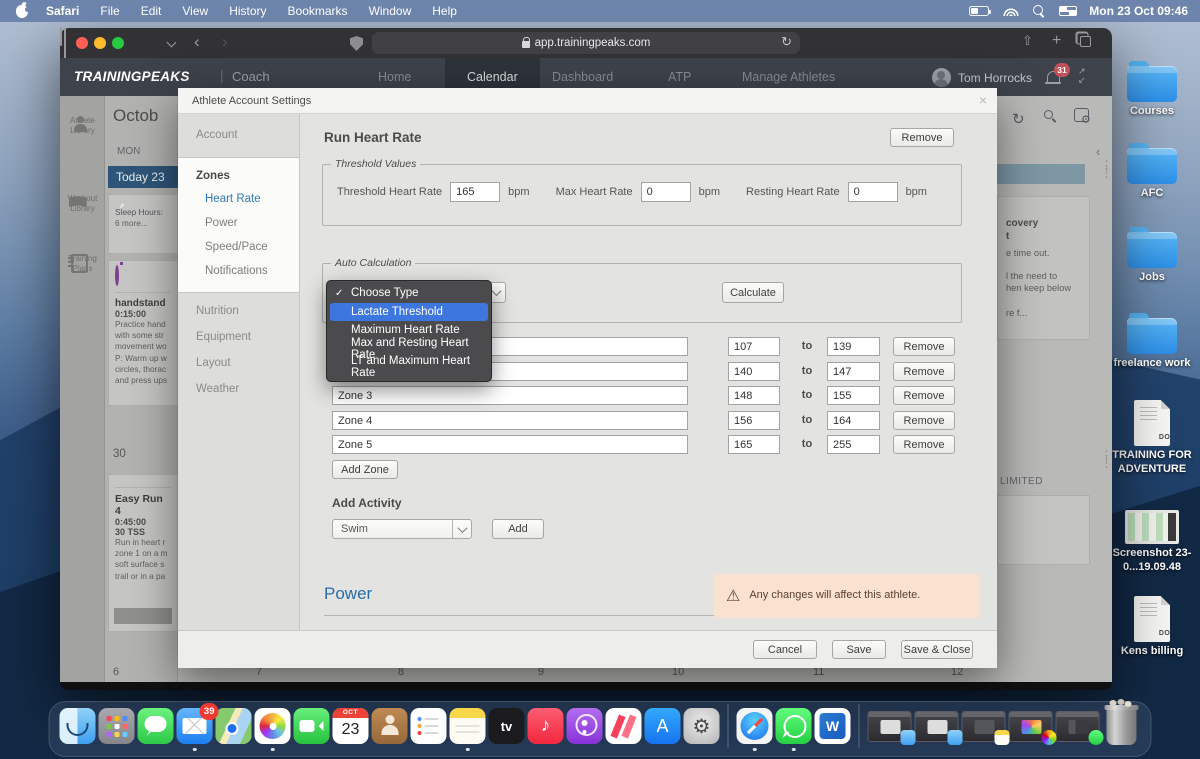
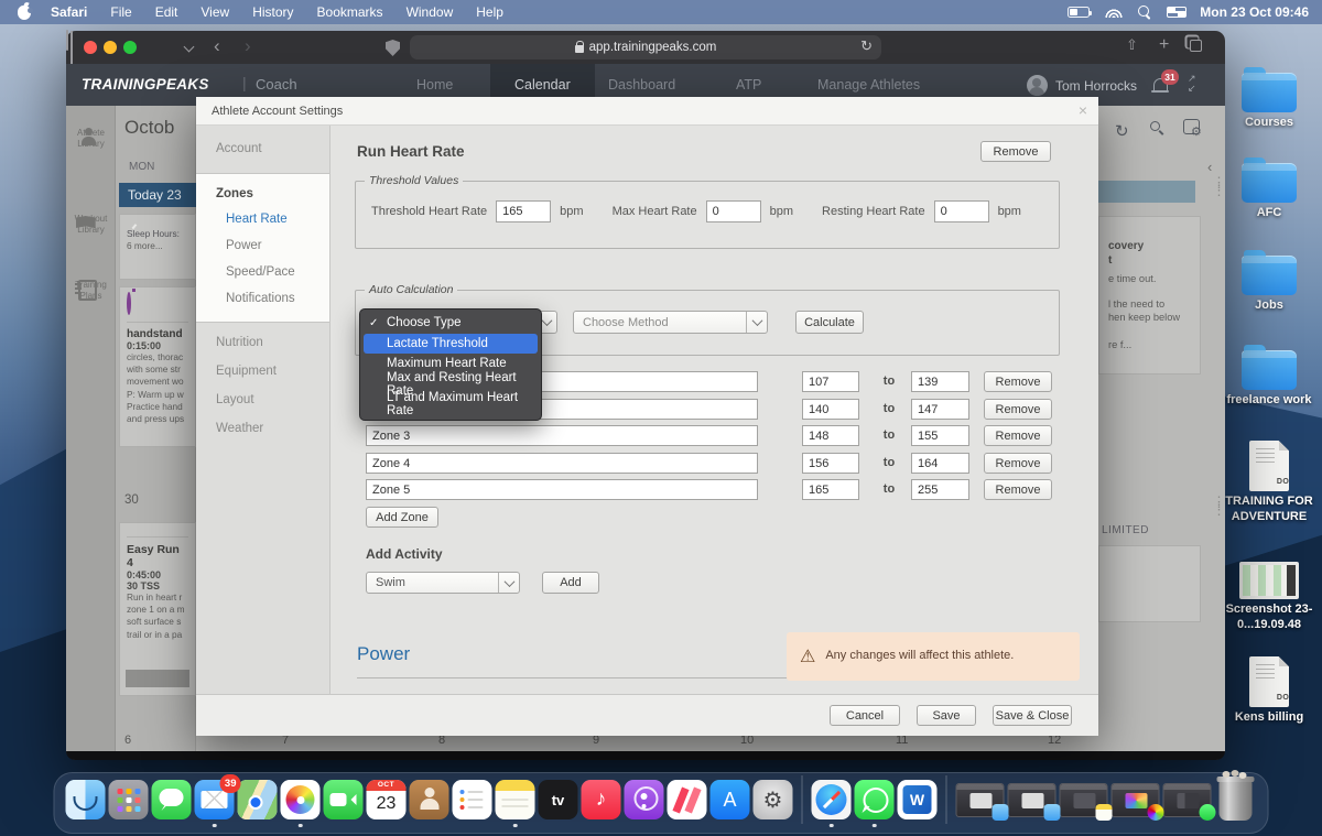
  Courses
  AFC
  Jobs
  freelance work
  TRAINING FOR ADVENTURE
  Screenshot 23-0...19.09.48
  Kens billing
  Safari
  File
  Edit
  View
  History
  Bookmarks
  Window
  Help
  Mon 23 Oct 09:46
  ‹
  ›
  app.trainingpeaks.com
  ↻
  ⇧
  +
  TRAININGPEAKS
  |
  Coach
  Home
  Calendar
  Dashboard
  ATP
  Manage Athletes
  Tom Horrocks
  31
  ↗
  ↙
  out Library
  Octob
  MON
  Today 23
  Sleep Hours:
  6 more...
  handstand
  0:15:00
- Practice hand
+ circles, thorac
  with some str
  movement wo
  P: Warm up w
- circles, thorac
+ Practice hand
  and press ups
  30
  Easy Run 4
  0:45:00
  30 TSS
  Run in heart r
  zone 1 on a m
  soft surface s
  trail or in a pa
  6
  7
  8
  9
  10
  11
  12
  ↻
  ⚙
  ‹
  ⋮
  ⋮
  covery
  t
  e time out.
  l the need to
  hen keep below
  re f...
  ⋮
  ⋮
  LIMITED
  Athlete Account Settings
  ×
  Account
  Zones
  Heart Rate
  Power
  Speed/Pace
  Notifications
  Nutrition
  Equipment
  Layout
  Weather
  Run Heart Rate
  Remove
  Threshold Values
  Threshold Heart Rate
  165
  bpm
  Max Heart Rate
  0
  bpm
  Resting Heart Rate
  0
  bpm
  Auto Calculation
+ Choose Method
  Calculate
  107
  to
  139
  Remove
  140
  to
  147
  Remove
  Zone 3
  148
  to
  155
  Remove
  Zone 4
  156
  to
  164
  Remove
  Zone 5
  165
  to
  255
  Remove
  Add Zone
  Add Activity
  Swim
  Add
  Power
  ⚠
  Any changes will affect this athlete.
  ✓
  Choose Type
  Lactate Threshold
  Maximum Heart Rate
  Max and Resting Heart Rate
  LT and Maximum Heart Rate
  Cancel
  Save
  Save & Close
  39
  23
  tv
  A
  W
